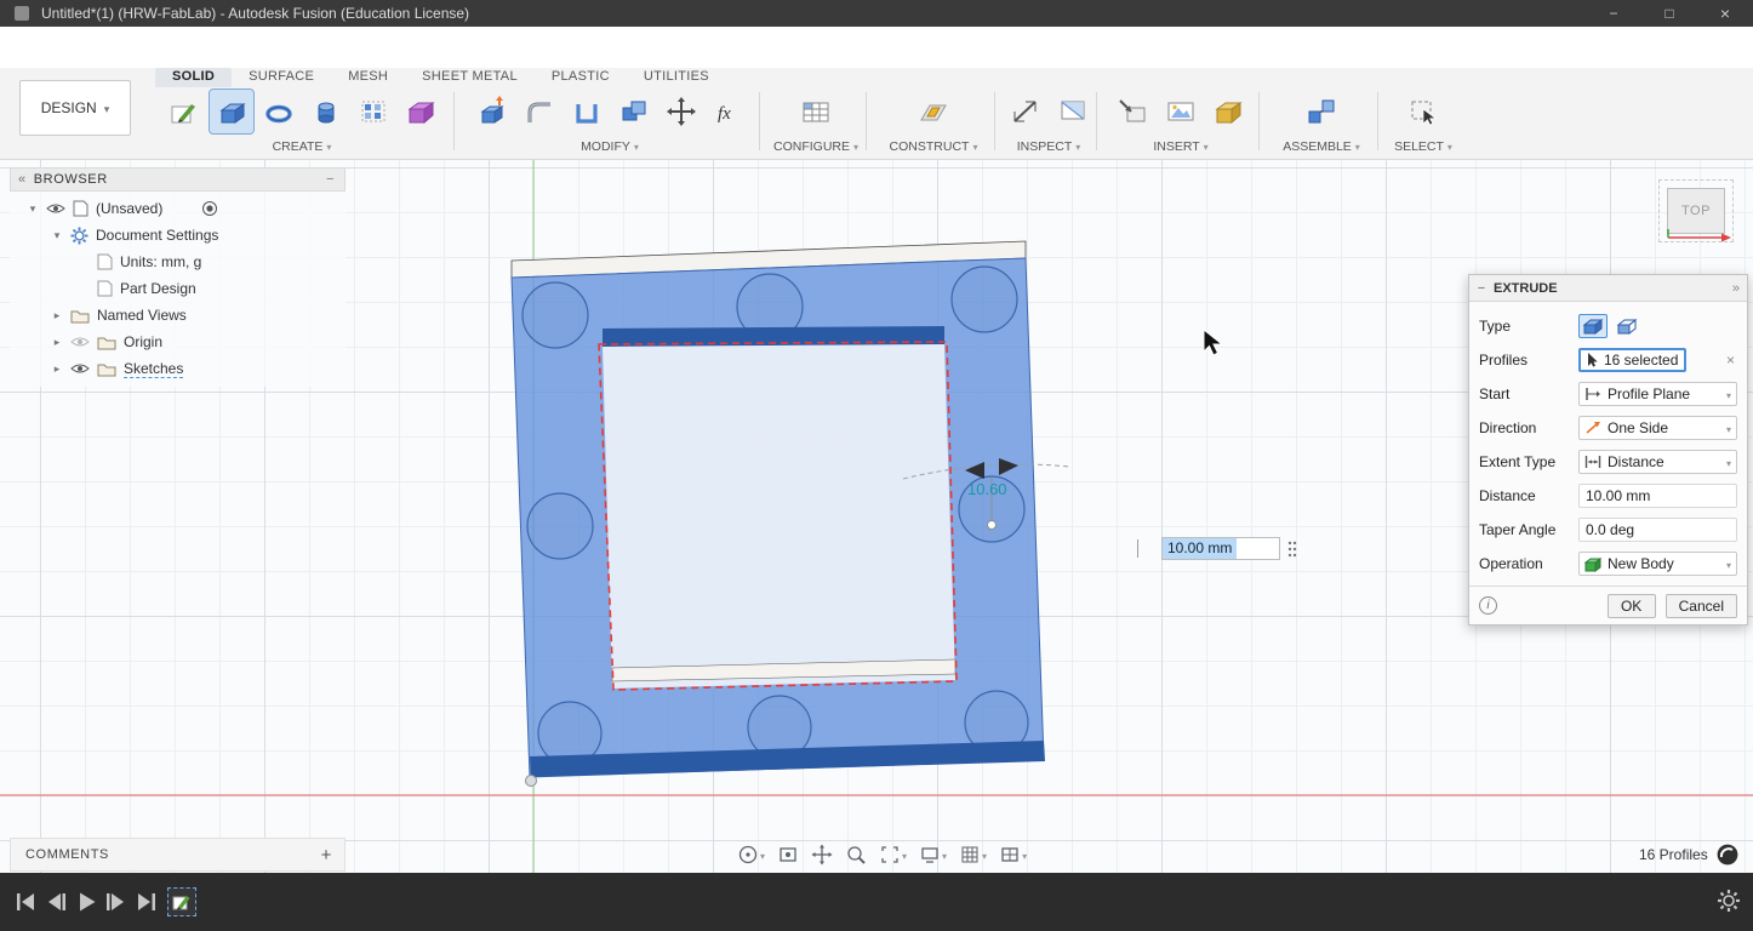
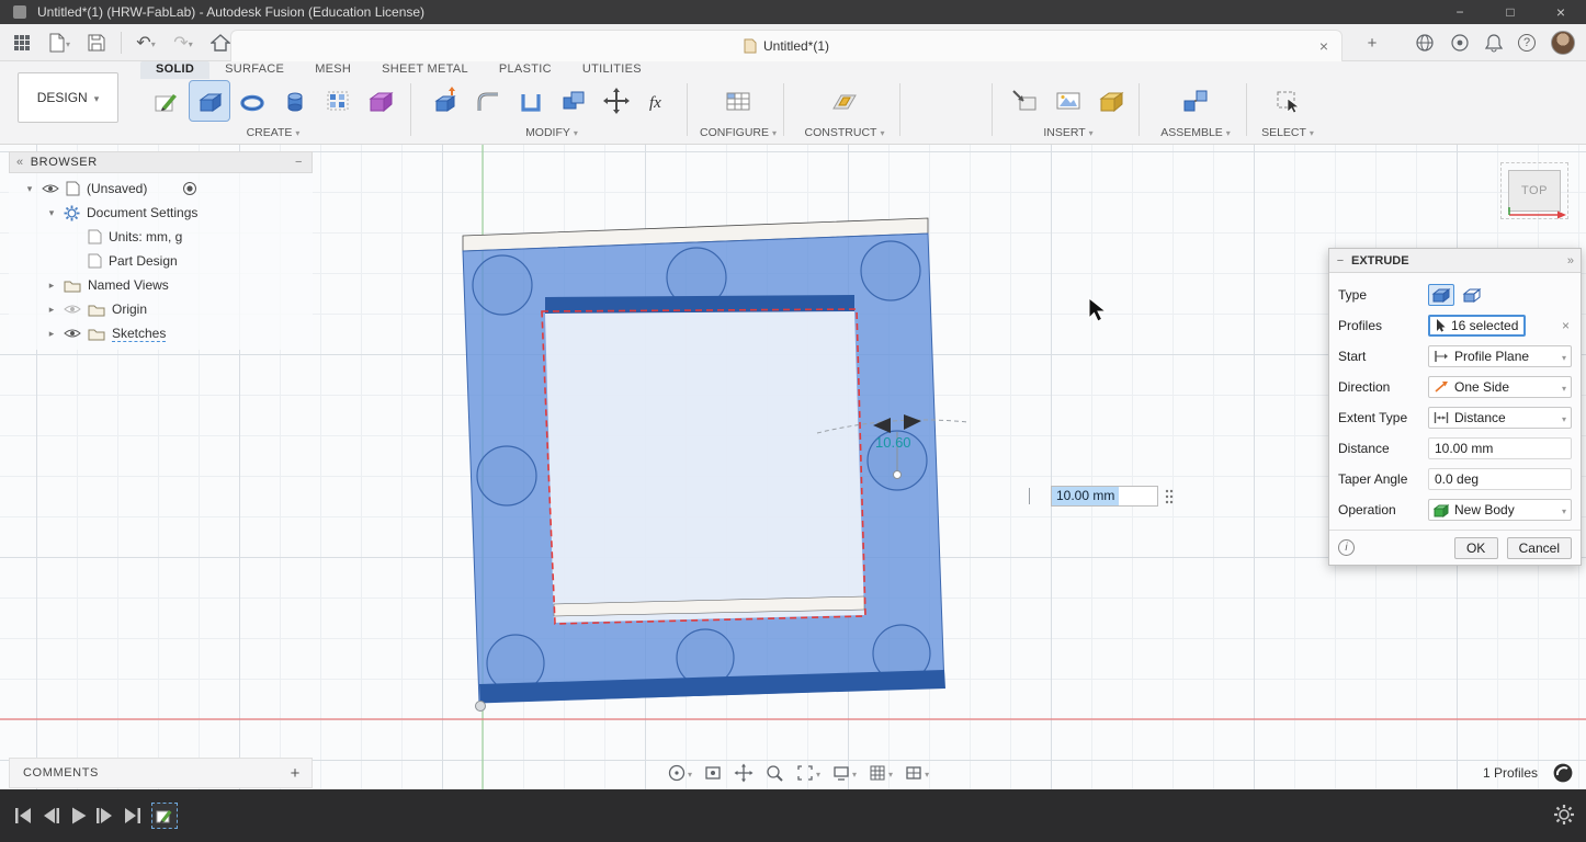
  Untitled*(1) (HRW-FabLab) - Autodesk Fusion (Education License)
+ Untitled*(1)
  DESIGN
  SOLID
  SURFACE
  MESH
  SHEET METAL
  PLASTIC
  UTILITIES
  CREATE
  fx
  MODIFY
  CONFIGURE
  CONSTRUCT
- INSPECT
  INSERT
  ASSEMBLE
  SELECT
  10.60
  TOP
  10.00 mm
- 16 Profiles
+ 1 Profiles
  COMMENTS
  BROWSER
  (Unsaved)
  Document Settings
  Units: mm, g
  Part Design
  Named Views
  Origin
  Sketches
  EXTRUDE
  Type
  Profiles
  16 selected
  Start
  Profile Plane
  Direction
  One Side
  Extent Type
  Distance
  Distance
  10.00 mm
  Taper Angle
  0.0 deg
  Operation
  New Body
  OK
  Cancel
